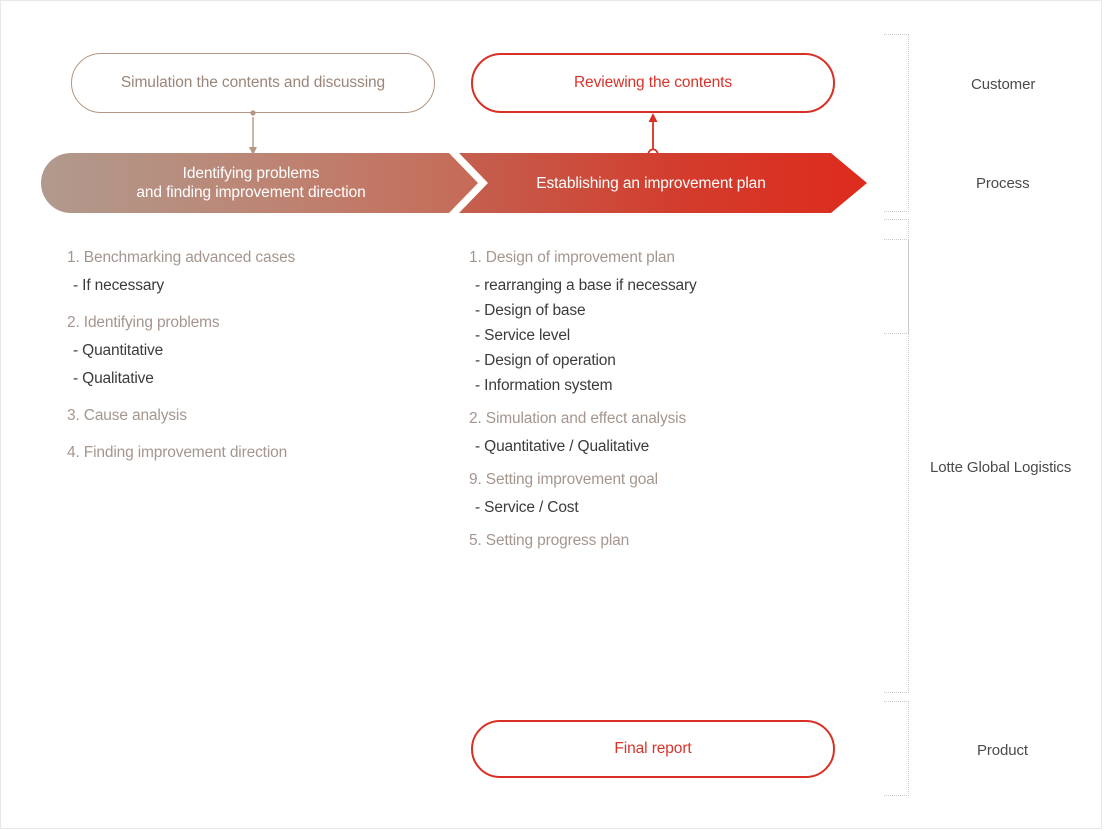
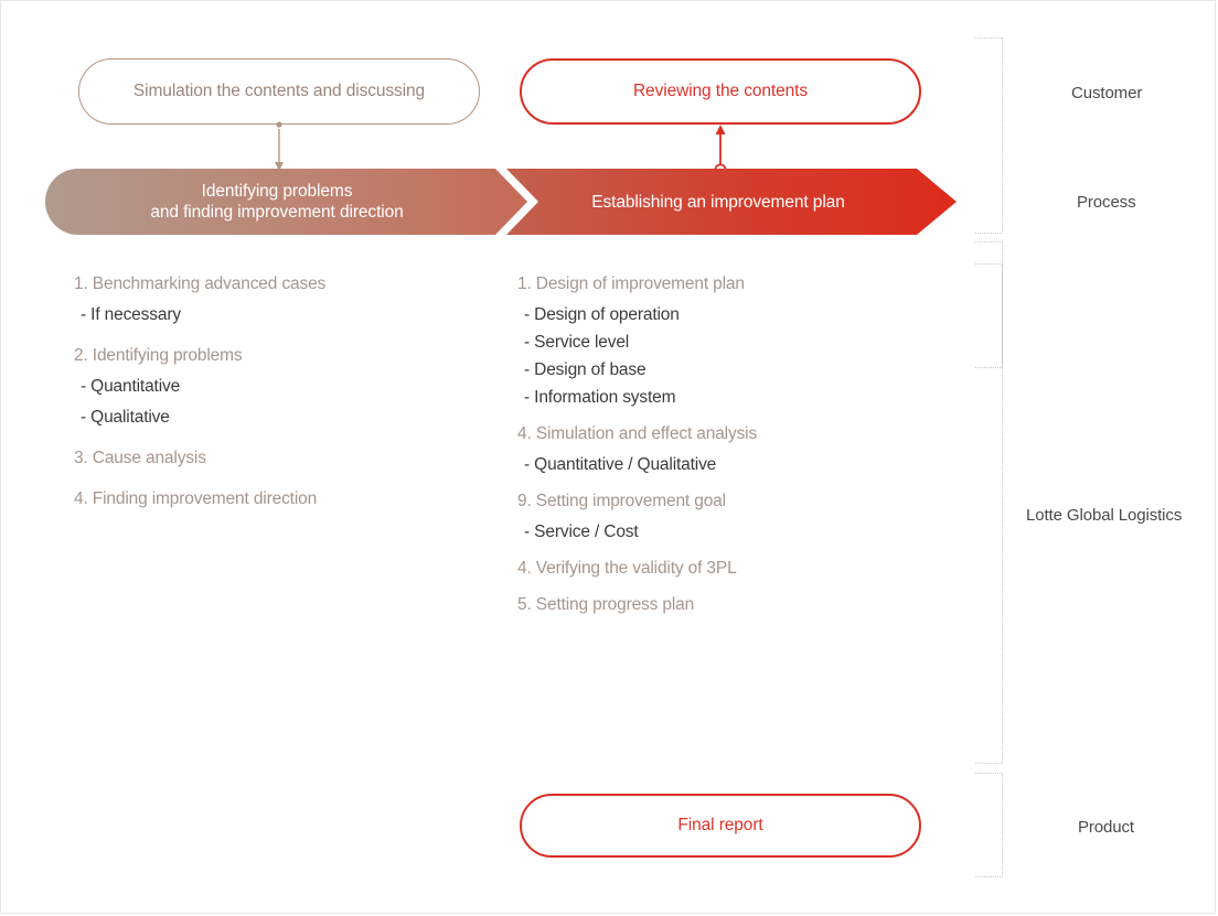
  Simulation the contents and discussing
  Reviewing the contents
  Identifying problems
  and finding improvement direction
  Establishing an improvement plan
  1. Benchmarking advanced cases
  - If necessary
  2. Identifying problems
  - Quantitative
  - Qualitative
  3. Cause analysis
  4. Finding improvement direction
  1. Design of improvement plan
- - rearranging a base if necessary
- - Design of base
+ - Design of operation
  - Service level
- - Design of operation
+ - Design of base
  - Information system
- 2. Simulation and effect analysis
+ 4. Simulation and effect analysis
  - Quantitative / Qualitative
  9. Setting improvement goal
  - Service / Cost
+ 4. Verifying the validity of 3PL
  5. Setting progress plan
  Final report
  Customer
  Process
  Lotte Global Logistics
  Product
